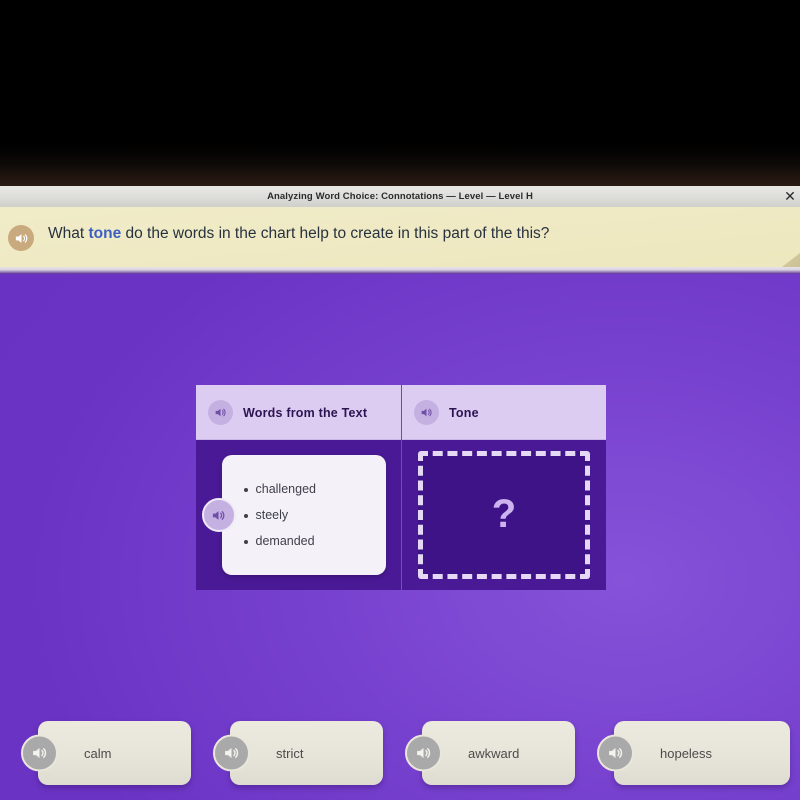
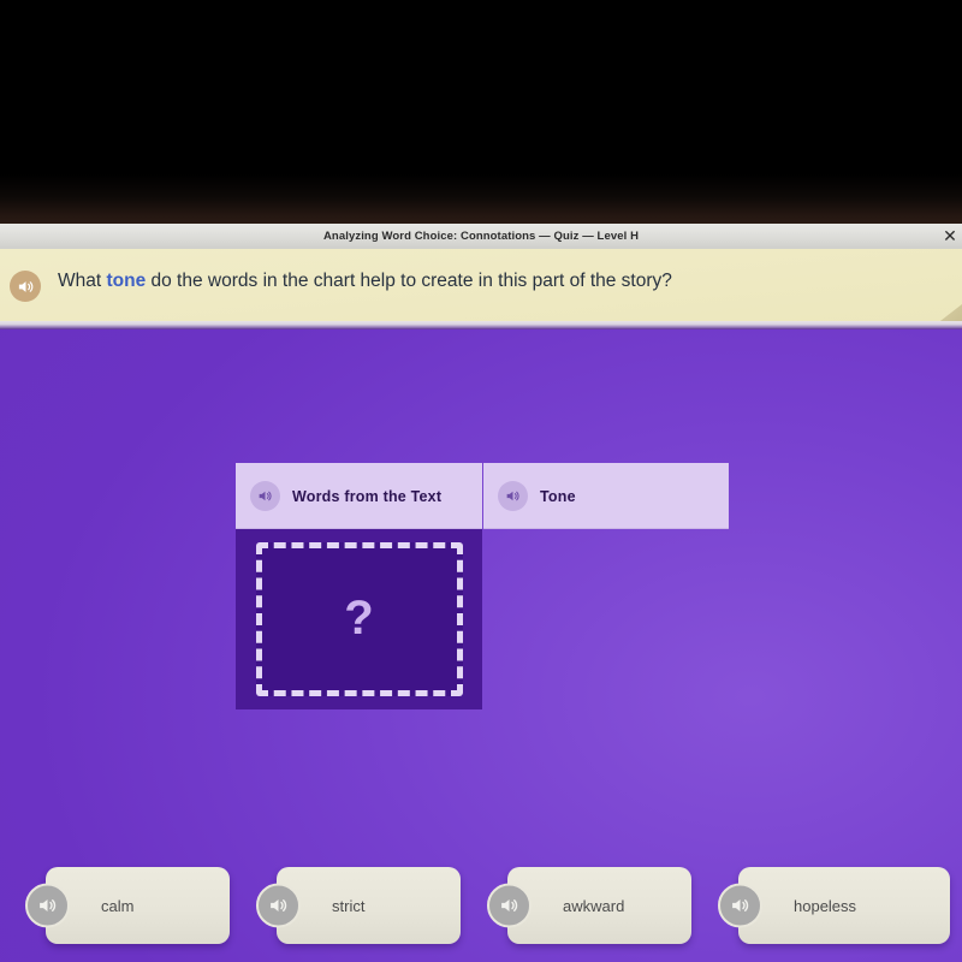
- Analyzing Word Choice: Connotations — Level — Level H
+ Analyzing Word Choice: Connotations — Quiz — Level H
  ✕
- What tone do the words in the chart help to create in this part of the this?
+ What tone do the words in the chart help to create in this part of the story?
  Words from the Text
  Tone
- challenged
- steely
- demanded
  ?
  calm
  strict
  awkward
  hopeless
